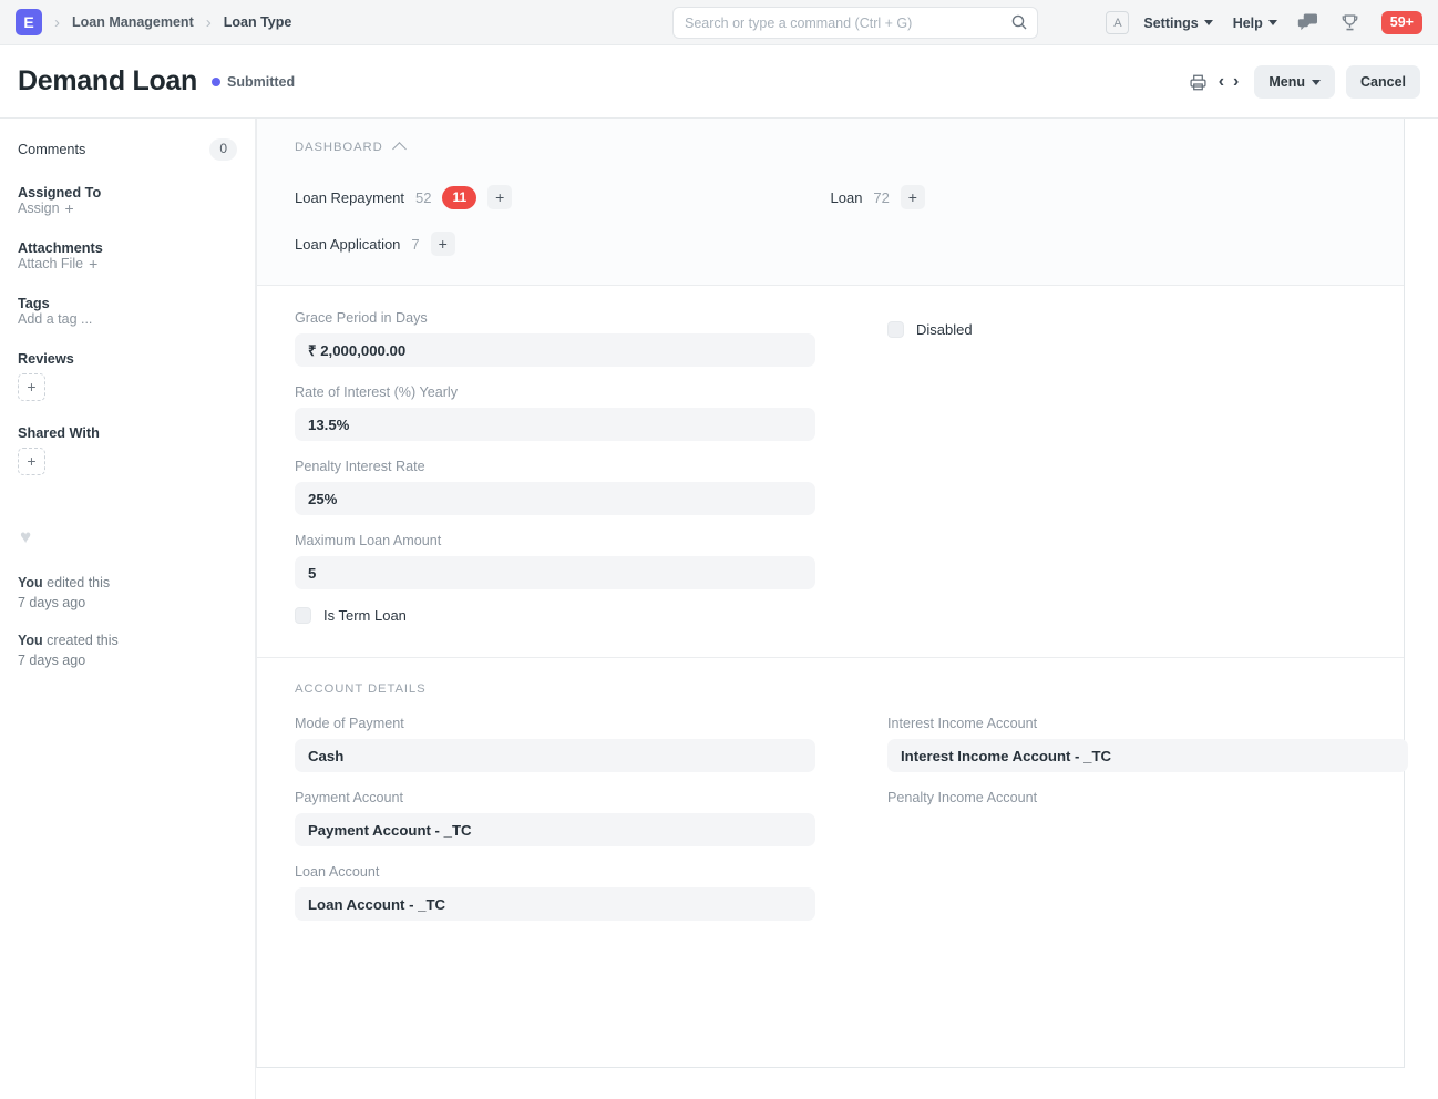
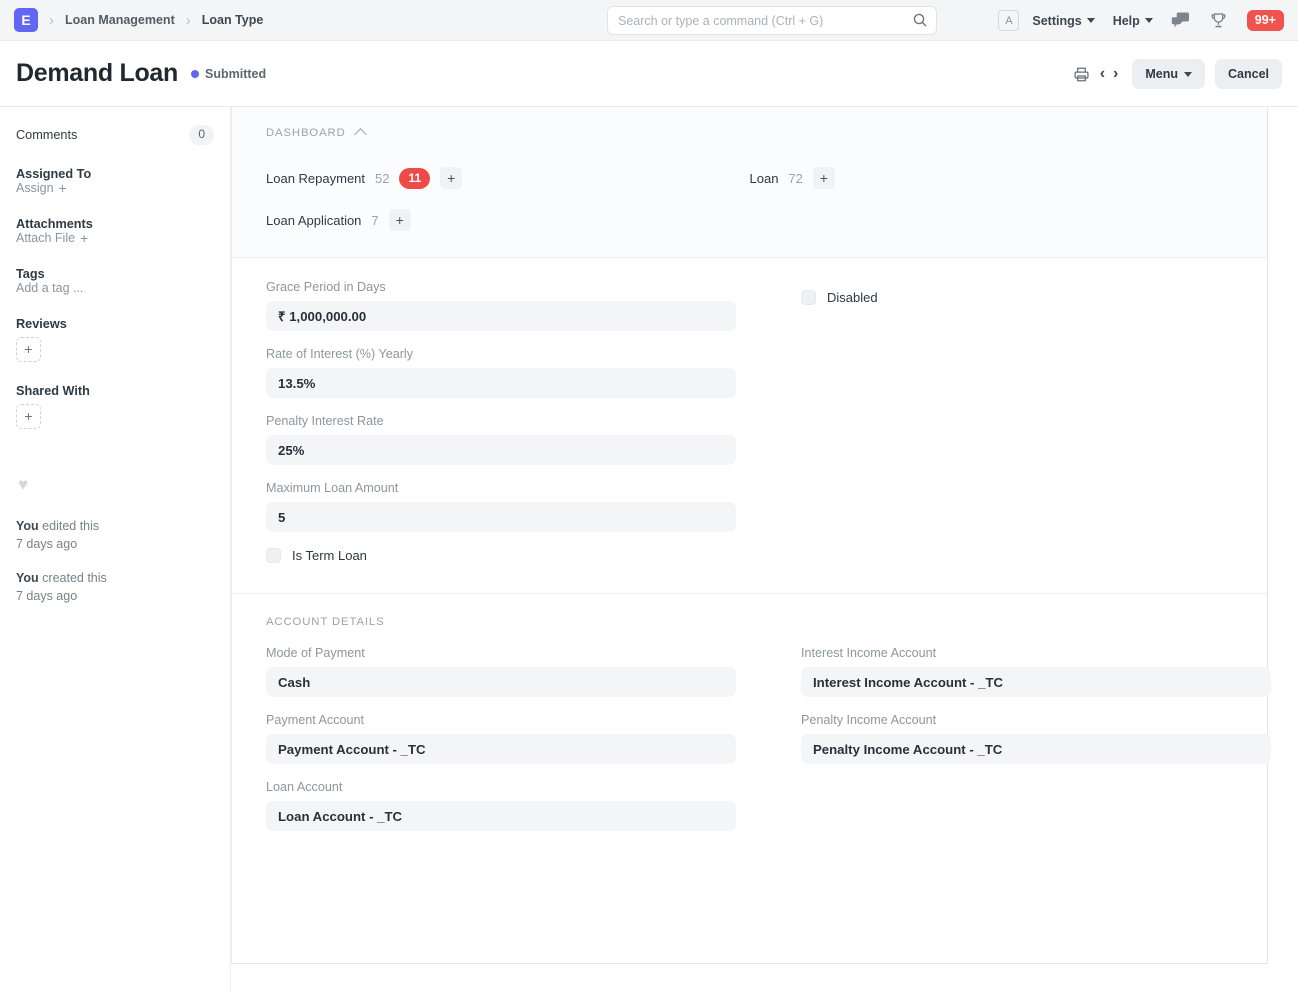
  E
  ›
  Loan Management
  ›
  Loan Type
  Search or type a command (Ctrl + G)
  A
  Settings
  Help
- 59+
+ 99+
  Demand Loan
  Submitted
  ‹
  ›
  Menu
  Cancel
  Comments
  0
  Assigned To
  Assign
  +
  Attachments
  Attach File
  +
  Tags
  Add a tag ...
  Reviews
  +
  Shared With
  +
  ♥
  You edited this
  7 days ago
  You created this
  7 days ago
  DASHBOARD
  Loan Repayment
  52
  11
  +
  Loan
  72
  +
  Loan Application
  7
  +
  Grace Period in Days
- ₹ 2,000,000.00
+ ₹ 1,000,000.00
  Rate of Interest (%) Yearly
  13.5%
  Penalty Interest Rate
  25%
  Maximum Loan Amount
  5
  Is Term Loan
  Disabled
  ACCOUNT DETAILS
  Mode of Payment
  Cash
  Payment Account
  Payment Account - _TC
  Loan Account
  Loan Account - _TC
  Interest Income Account
  Interest Income Account - _TC
  Penalty Income Account
+ Penalty Income Account - _TC
